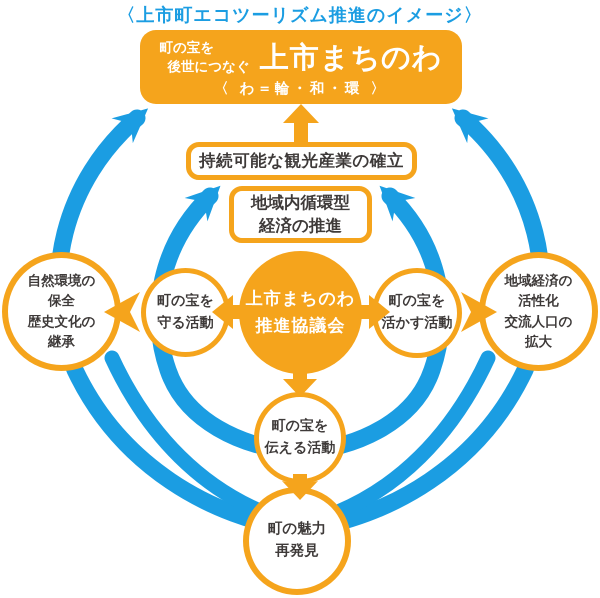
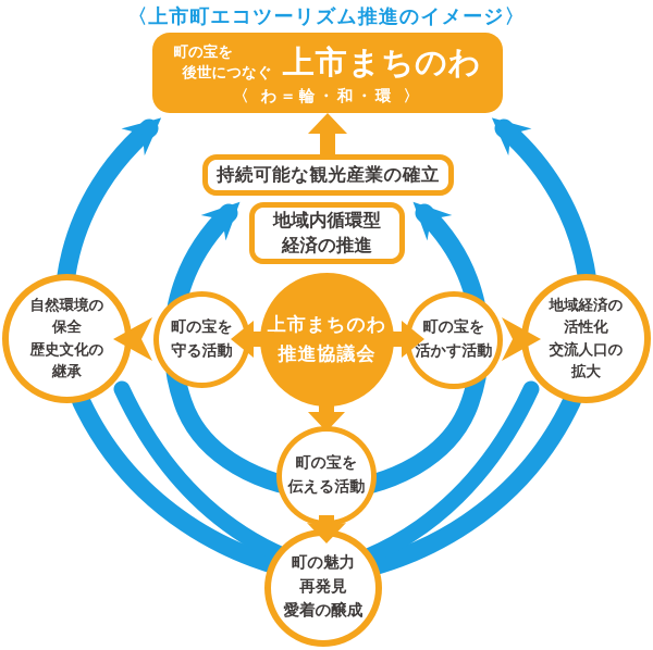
  〈上市町エコツーリズム推進のイメージ〉
  町の宝を
  後世につなぐ
  上市まちのわ
  〈 わ＝輪・和・環 〉
  持続可能な観光産業の確立
  地域内循環型
  経済の推進
  上市まちのわ
  推進協議会
  町の宝を
  守る活動
  町の宝を
  活かす活動
  町の宝を
  伝える活動
  自然環境の
  保全
  歴史文化の
  継承
  地域経済の
  活性化
  交流人口の
  拡大
  町の魅力
  再発見
+ 愛着の醸成
